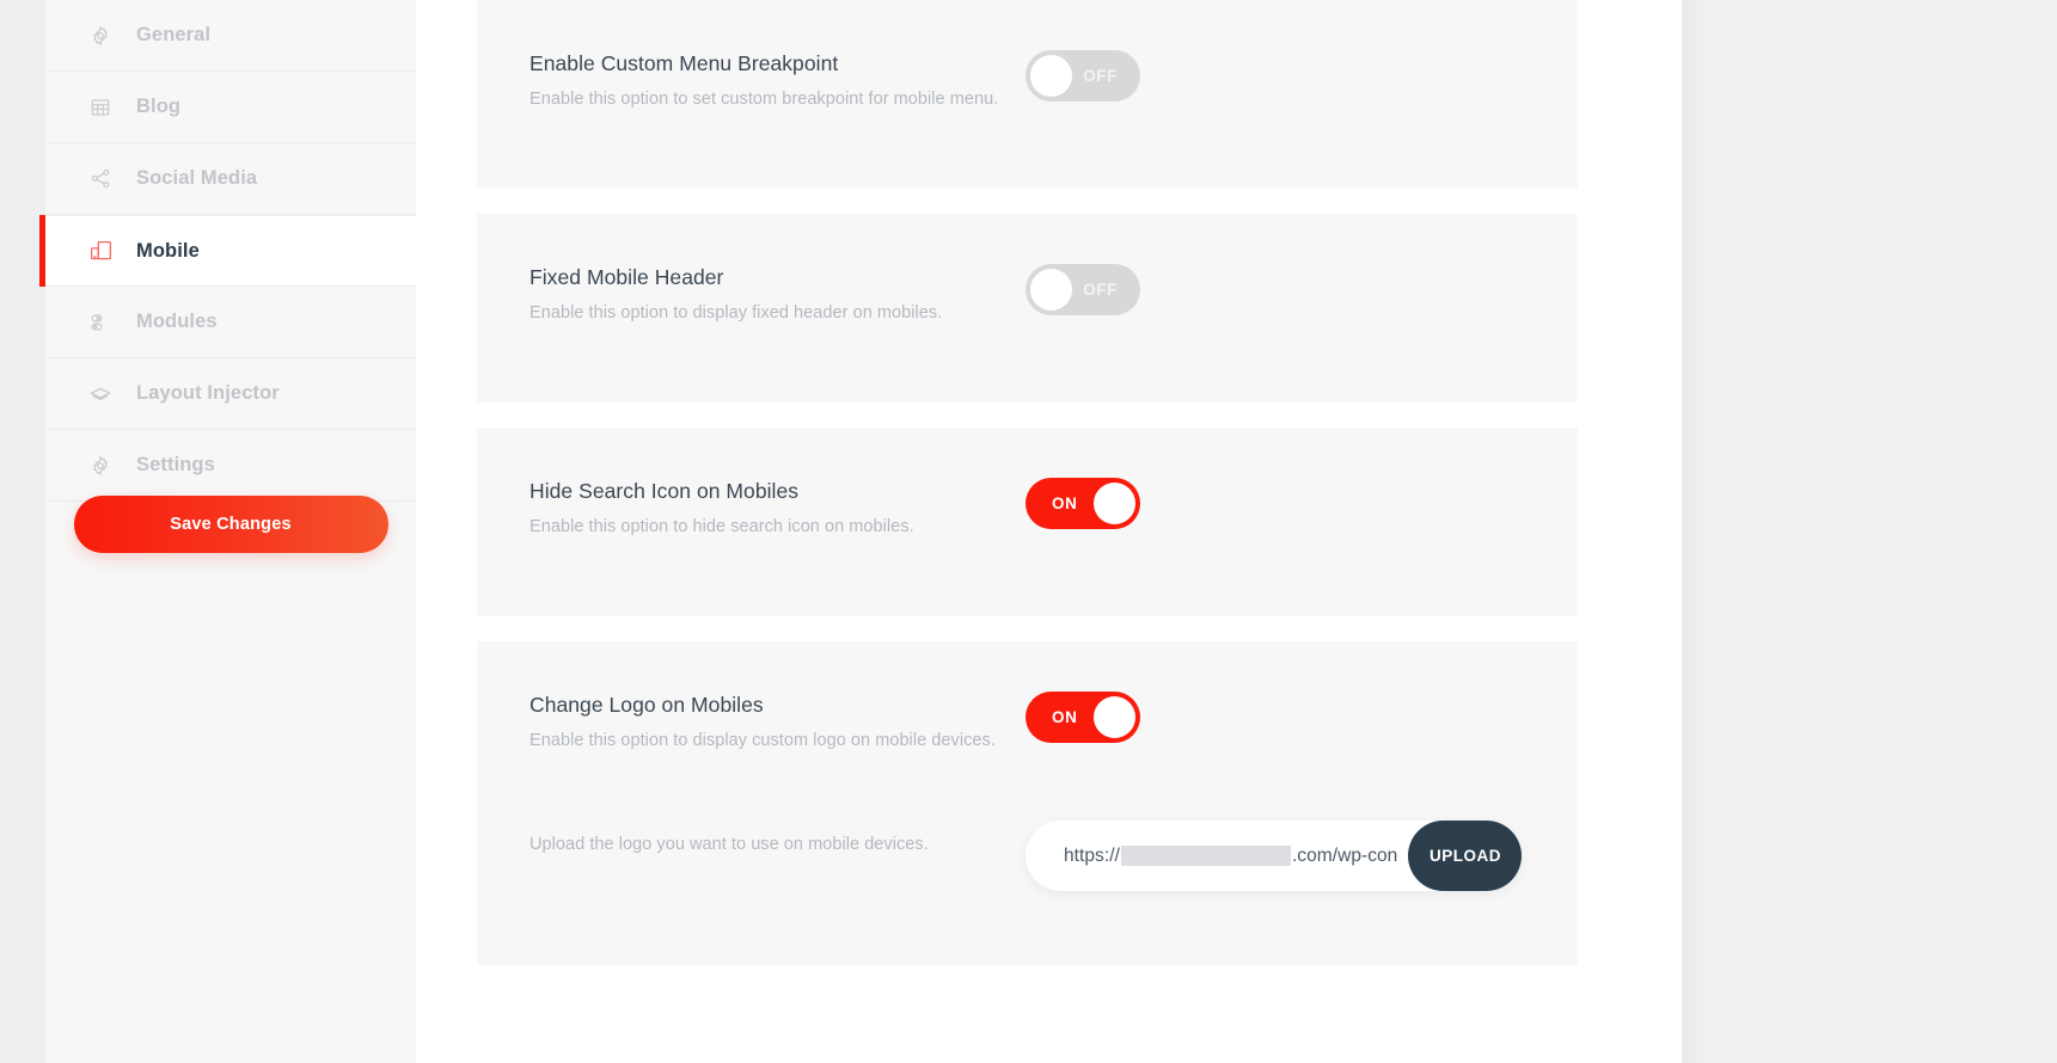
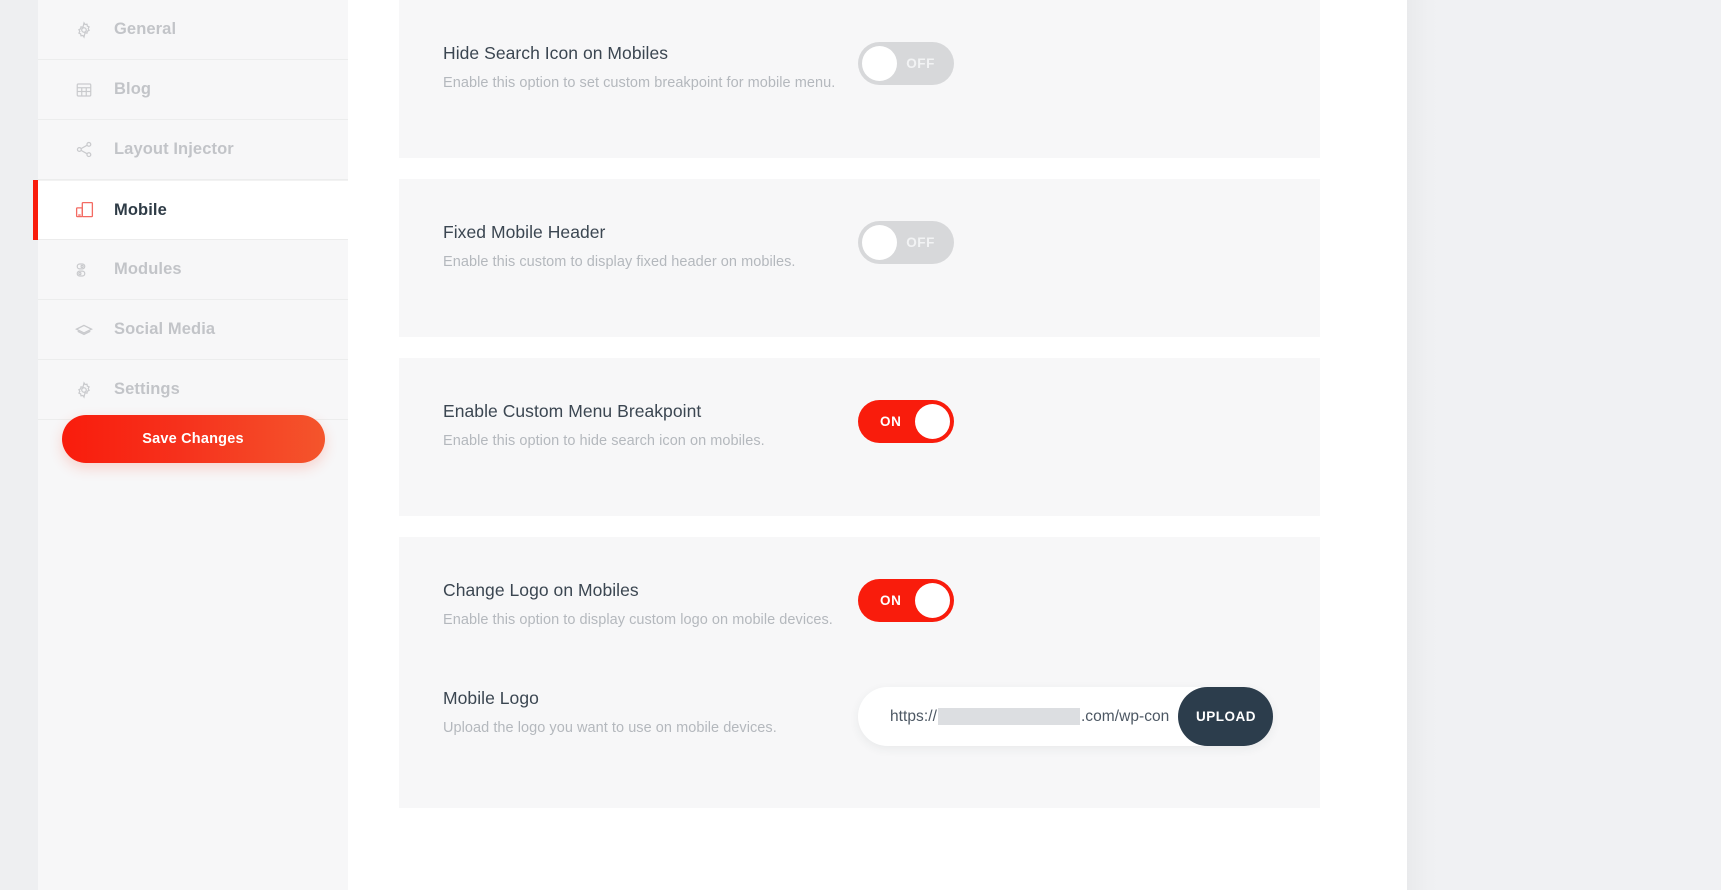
  General
  Blog
- Social Media
+ Layout Injector
  Mobile
  Modules
- Layout Injector
+ Social Media
  Settings
  Save Changes
- Enable Custom Menu Breakpoint
+ Hide Search Icon on Mobiles
  Enable this option to set custom breakpoint for mobile menu.
  OFF
  Fixed Mobile Header
- Enable this option to display fixed header on mobiles.
+ Enable this custom to display fixed header on mobiles.
  OFF
- Hide Search Icon on Mobiles
+ Enable Custom Menu Breakpoint
  Enable this option to hide search icon on mobiles.
  ON
  Change Logo on Mobiles
  Enable this option to display custom logo on mobile devices.
  ON
+ Mobile Logo
  Upload the logo you want to use on mobile devices.
  https://
  .com/wp-con
  UPLOAD
